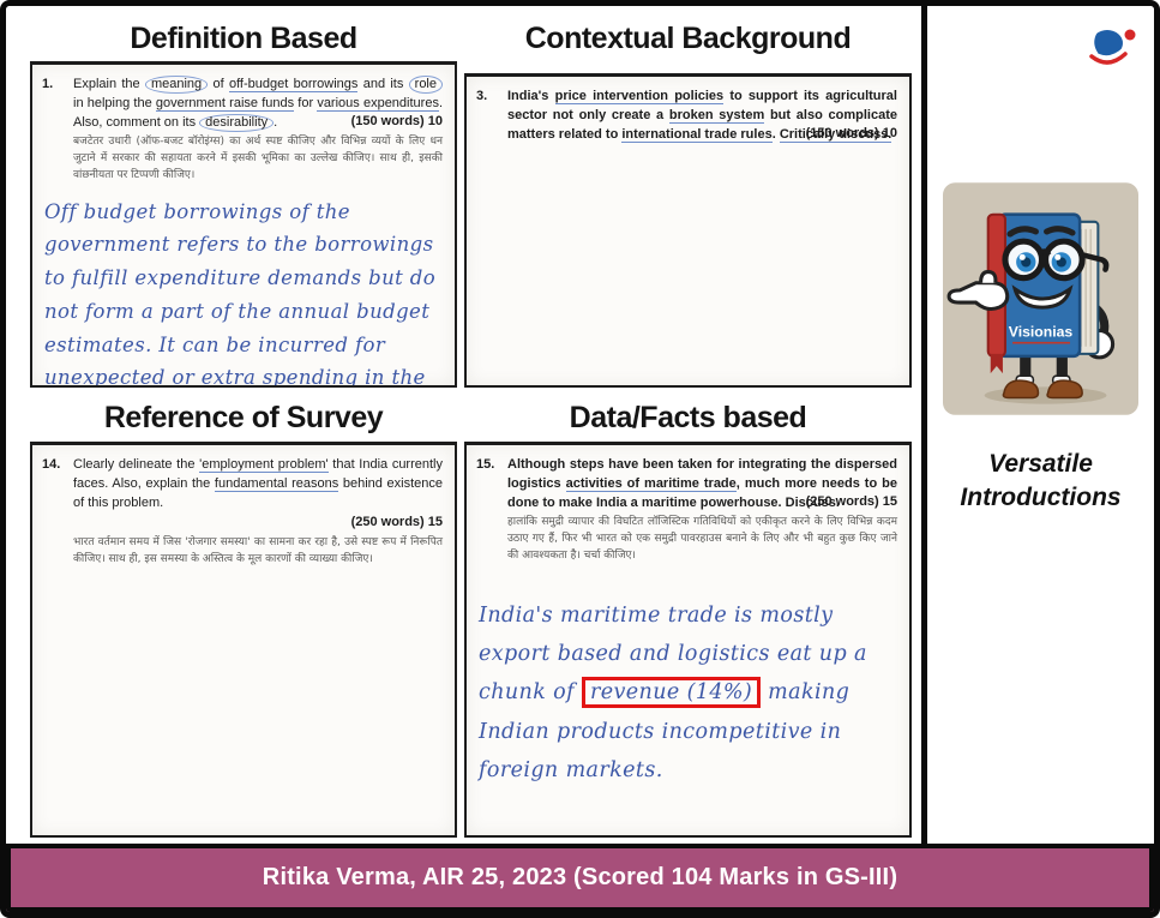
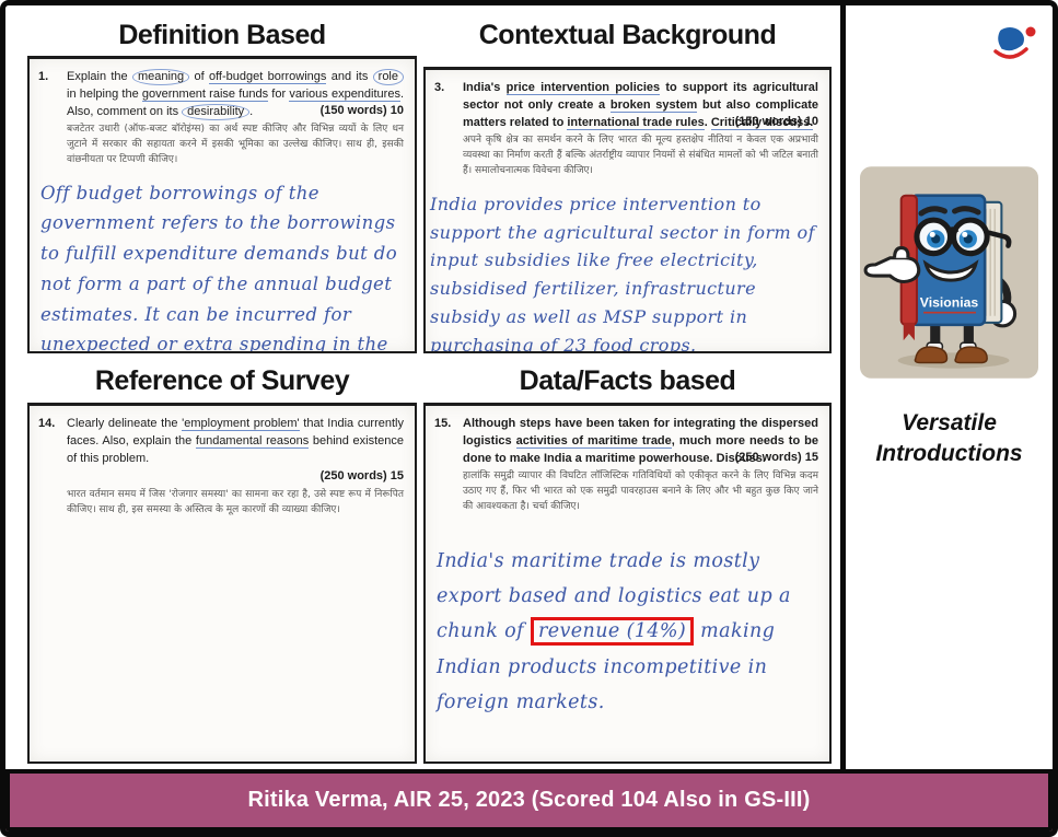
  Definition Based
  1.
  Explain the meaning of off-budget borrowings and its role in helping the government raise funds for various expenditures. Also, comment on its desirability .
  (150 words) 10
  बजटेतर उधारी (ऑफ-बजट बॉरोइंग्स) का अर्थ स्पष्ट कीजिए और विभिन्न व्ययों के लिए धन जुटाने में सरकार की सहायता करने में इसकी भूमिका का उल्लेख कीजिए। साथ ही, इसकी वांछनीयता पर टिप्पणी कीजिए।
  Off budget borrowings of the government refers to the borrowings to fulfill expenditure demands but do not form a part of the annual budget estimates. It can be incurred for unexpected or extra spending in the
  Contextual Background
  3.
  India's price intervention policies to support its agricultural sector not only create a broken system but also complicate matters related to international trade rules. Critically discuss.
  (150 words) 10
+ अपने कृषि क्षेत्र का समर्थन करने के लिए भारत की मूल्य हस्तक्षेप नीतियां न केवल एक अप्रभावी व्यवस्था का निर्माण करती हैं बल्कि अंतर्राष्ट्रीय व्यापार नियमों से संबंधित मामलों को भी जटिल बनाती हैं। समालोचनात्मक विवेचना कीजिए।
+ India provides price intervention to support the agricultural sector in form of input subsidies like free electricity, subsidised fertilizer, infrastructure subsidy as well as MSP support in purchasing of 23 food crops.
  Reference of Survey
  14.
  Clearly delineate the 'employment problem' that India currently faces. Also, explain the fundamental reasons behind existence of this problem.
  (250 words) 15
  भारत वर्तमान समय में जिस 'रोजगार समस्या' का सामना कर रहा है, उसे स्पष्ट रूप में निरूपित कीजिए। साथ ही, इस समस्या के अस्तित्व के मूल कारणों की व्याख्या कीजिए।
  Data/Facts based
  15.
  Although steps have been taken for integrating the dispersed logistics activities of maritime trade, much more needs to be done to make India a maritime powerhouse. Discuss.
  (250 words) 15
  हालांकि समुद्री व्यापार की विघटित लॉजिस्टिक गतिविधियों को एकीकृत करने के लिए विभिन्न कदम उठाए गए हैं, फिर भी भारत को एक समुद्री पावरहाउस बनाने के लिए और भी बहुत कुछ किए जाने की आवश्यकता है। चर्चा कीजिए।
  India's maritime trade is mostly export based and logistics eat up a chunk of revenue (14%) making Indian products incompetitive in foreign markets.
  Visionias
  Versatile
  Introductions
- Ritika Verma, AIR 25, 2023 (Scored 104 Marks in GS-III)
+ Ritika Verma, AIR 25, 2023 (Scored 104 Also in GS-III)
